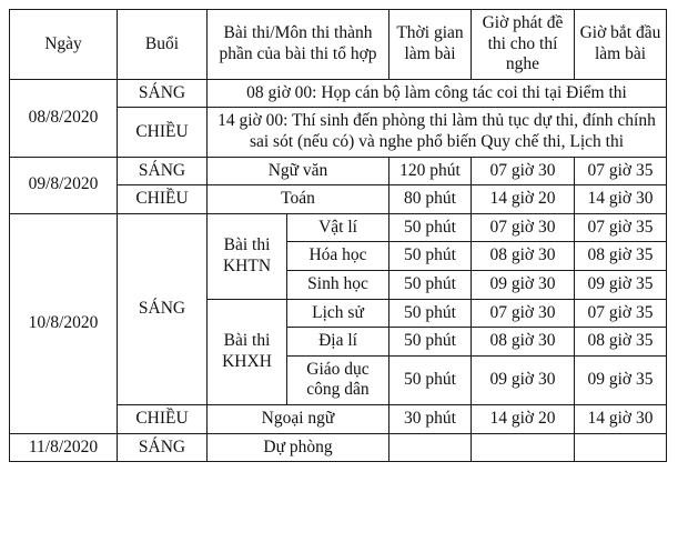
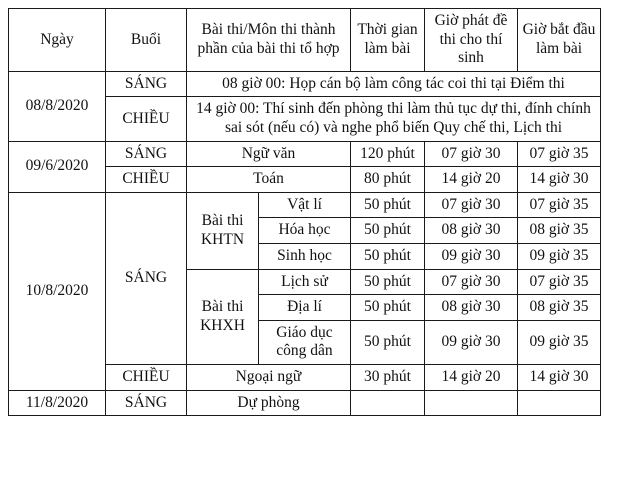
- Ngày	Buổi	Bài thi/Môn thi thành phần của bài thi tổ hợp	Thời gian làm bài	Giờ phát đề thi cho thí nghe	Giờ bắt đầu làm bài
+ Ngày	Buổi	Bài thi/Môn thi thành phần của bài thi tổ hợp	Thời gian làm bài	Giờ phát đề thi cho thí sinh	Giờ bắt đầu làm bài
  08/8/2020	SÁNG	08 giờ 00: Họp cán bộ làm công tác coi thi tại Điểm thi
  CHIỀU	14 giờ 00: Thí sinh đến phòng thi làm thủ tục dự thi, đính chính sai sót (nếu có) và nghe phổ biến Quy chế thi, Lịch thi
- 09/8/2020	SÁNG	Ngữ văn	120 phút	07 giờ 30	07 giờ 35
+ 09/6/2020	SÁNG	Ngữ văn	120 phút	07 giờ 30	07 giờ 35
  CHIỀU	Toán	80 phút	14 giờ 20	14 giờ 30
  10/8/2020	SÁNG	Bài thi KHTN	Vật lí	50 phút	07 giờ 30	07 giờ 35
  Hóa học	50 phút	08 giờ 30	08 giờ 35
  Sinh học	50 phút	09 giờ 30	09 giờ 35
  Bài thi KHXH	Lịch sử	50 phút	07 giờ 30	07 giờ 35
  Địa lí	50 phút	08 giờ 30	08 giờ 35
  Giáo dục công dân	50 phút	09 giờ 30	09 giờ 35
  CHIỀU	Ngoại ngữ	30 phút	14 giờ 20	14 giờ 30
  11/8/2020	SÁNG	Dự phòng
